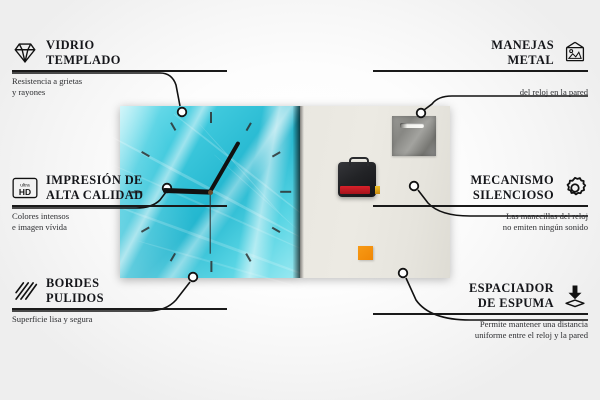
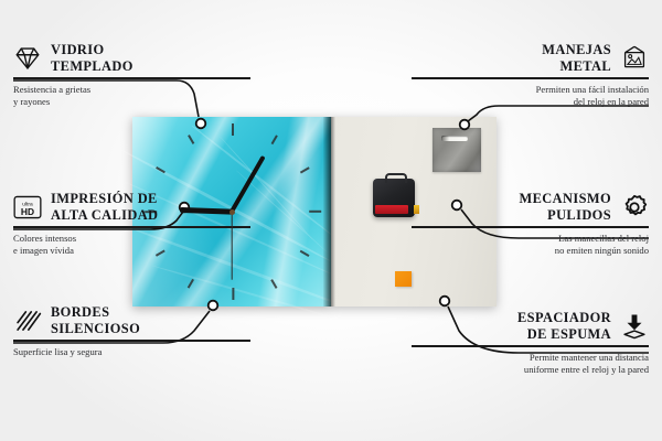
  VIDRIO
  TEMPLADO
  Resistencia a grietas
  y rayones
  HD
  IMPRESIÓN DE
  ALTA CALIDAD
  Colores intensos
  e imagen vívida
  BORDES
- PULIDOS
+ SILENCIOSO
  Superficie lisa y segura
  MANEJAS
  METAL
+ Permiten una fácil instalación
  del reloj en la pared
  MECANISMO
- SILENCIOSO
+ PULIDOS
  Las manecillas del reloj
  no emiten ningún sonido
  ESPACIADOR
  DE ESPUMA
  Permite mantener una distancia
  uniforme entre el reloj y la pared
